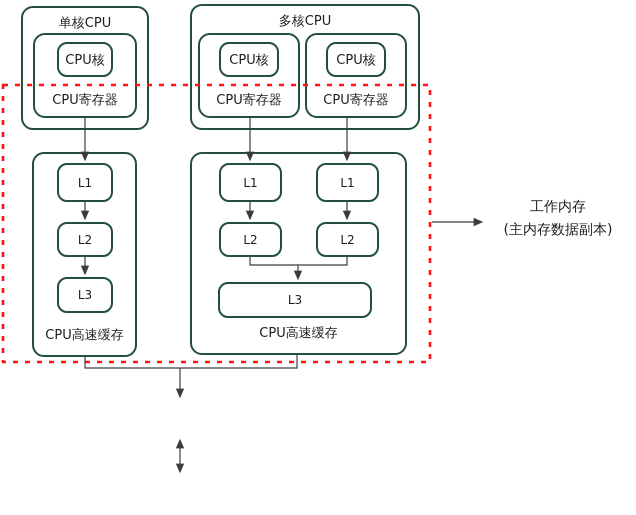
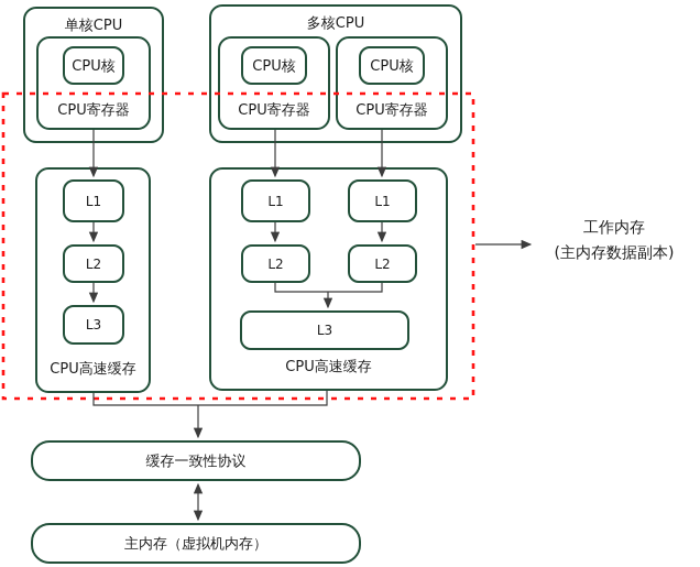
  单核CPU
  CPU寄存器
  CPU核
  多核CPU
  CPU寄存器
  CPU核
  CPU寄存器
  CPU核
  CPU高速缓存
  L1
  L2
  L3
  CPU高速缓存
  L1
  L1
  L2
  L2
  L3
+ 缓存一致性协议
+ 主内存（虚拟机内存）
  工作内存
  (主内存数据副本)
